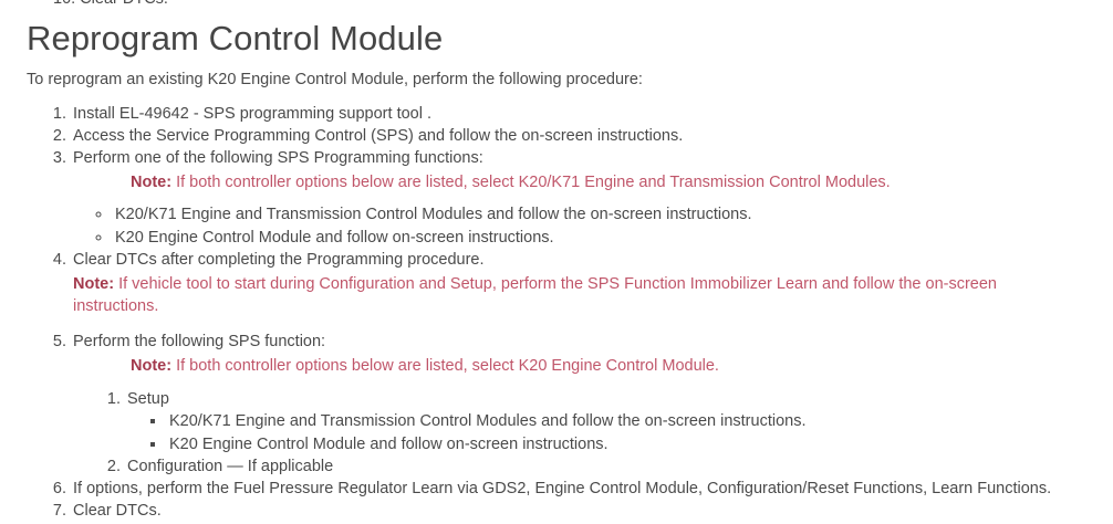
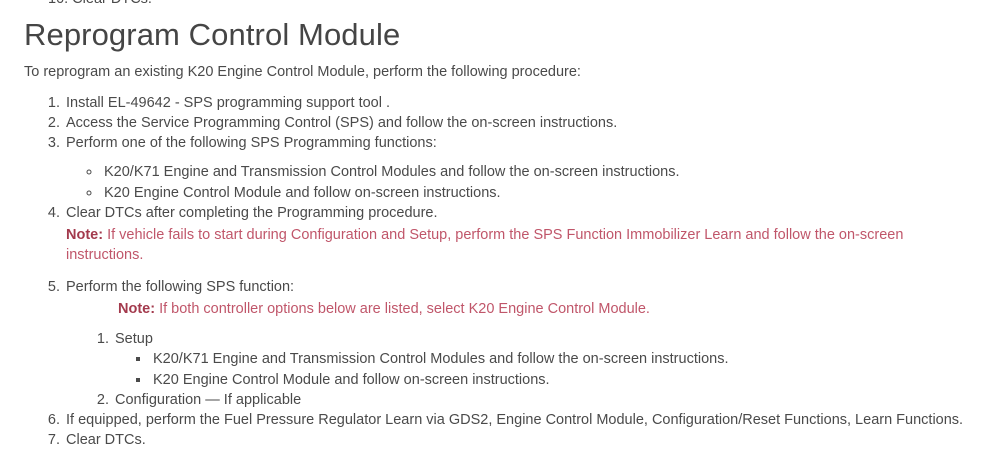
  Reprogram Control Module
  To reprogram an existing K20 Engine Control Module, perform the following procedure:
  Install EL-49642 - SPS programming support tool .
  Access the Service Programming Control (SPS) and follow the on-screen instructions.
  Perform one of the following SPS Programming functions:
- Note: If both controller options below are listed, select K20/K71 Engine and Transmission Control Modules.
  K20/K71 Engine and Transmission Control Modules and follow the on-screen instructions.
  K20 Engine Control Module and follow on-screen instructions.
  Clear DTCs after completing the Programming procedure.
- Note: If vehicle tool to start during Configuration and Setup, perform the SPS Function Immobilizer Learn and follow the on-screen instructions.
+ Note: If vehicle fails to start during Configuration and Setup, perform the SPS Function Immobilizer Learn and follow the on-screen instructions.
  Perform the following SPS function:
  Note: If both controller options below are listed, select K20 Engine Control Module.
  Setup
  K20/K71 Engine and Transmission Control Modules and follow the on-screen instructions.
  K20 Engine Control Module and follow on-screen instructions.
  Configuration — If applicable
- If options, perform the Fuel Pressure Regulator Learn via GDS2, Engine Control Module, Configuration/Reset Functions, Learn Functions.
+ If equipped, perform the Fuel Pressure Regulator Learn via GDS2, Engine Control Module, Configuration/Reset Functions, Learn Functions.
  Clear DTCs.
